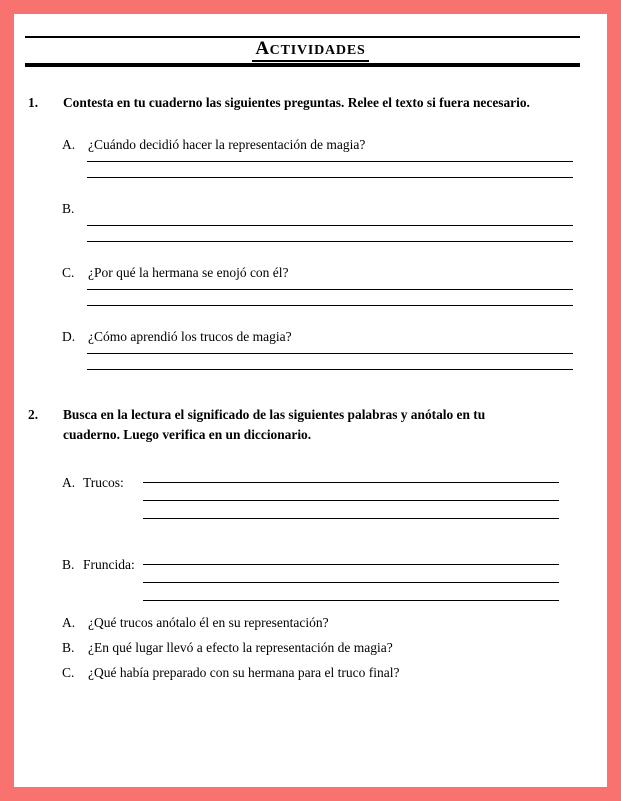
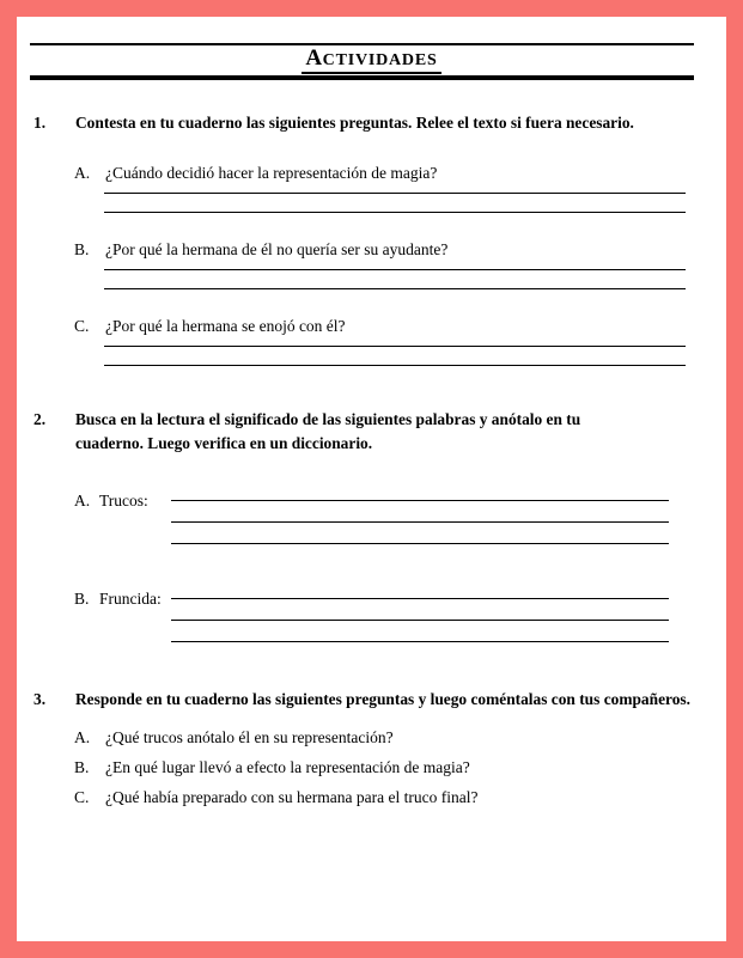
  ACTIVIDADES
  1.
  Contesta en tu cuaderno las siguientes preguntas. Relee el texto si fuera necesario.
  A.
  ¿Cuándo decidió hacer la representación de magia?
  B.
+ ¿Por qué la hermana de él no quería ser su ayudante?
  C.
  ¿Por qué la hermana se enojó con él?
- D.
- ¿Cómo aprendió los trucos de magia?
  2.
  Busca en la lectura el significado de las siguientes palabras y anótalo en tu cuaderno. Luego verifica en un diccionario.
  A.
  Trucos:
  B.
  Fruncida:
+ 3.
+ Responde en tu cuaderno las siguientes preguntas y luego coméntalas con tus compañeros.
  A.
  ¿Qué trucos anótalo él en su representación?
  B.
  ¿En qué lugar llevó a efecto la representación de magia?
  C.
  ¿Qué había preparado con su hermana para el truco final?
